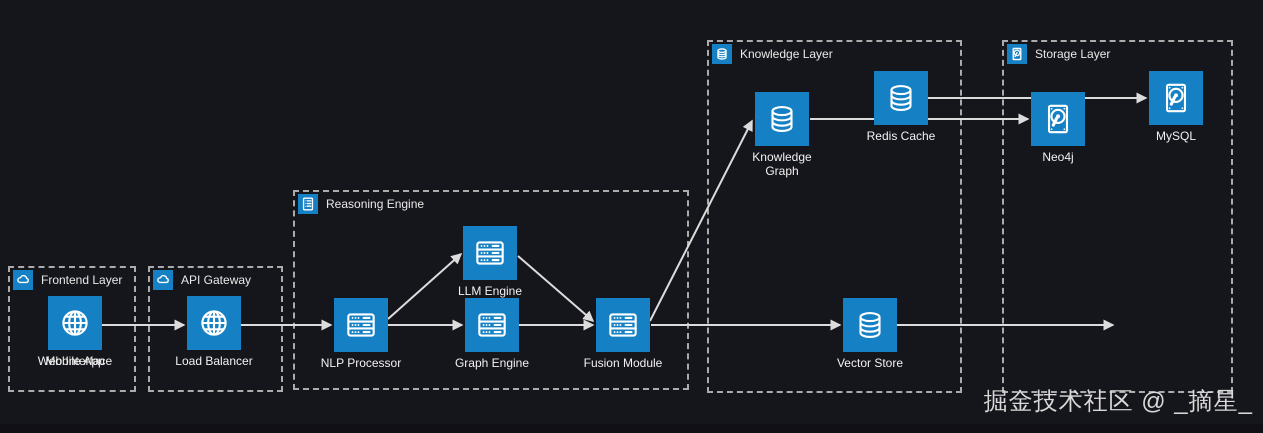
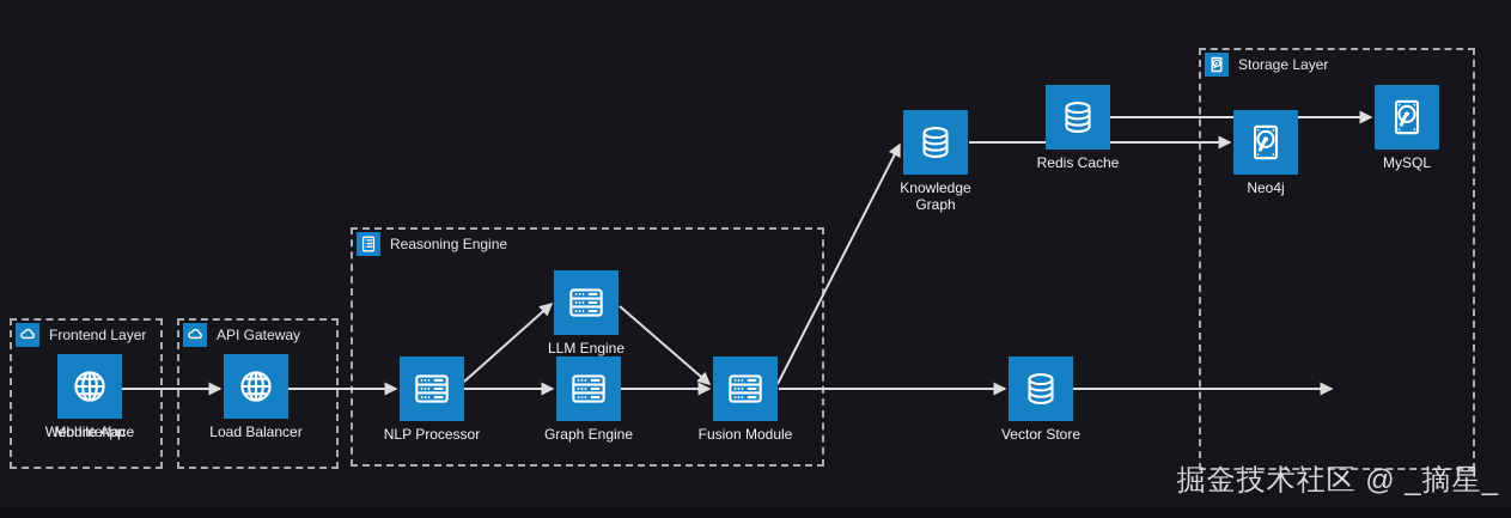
  Frontend Layer
  API Gateway
  Reasoning Engine
- Knowledge Layer
  Storage Layer
  Web Interface
  Mobile App
  Load Balancer
  NLP Processor
  LLM Engine
  Graph Engine
  Fusion Module
  Knowledge Graph
  Redis Cache
  Vector Store
  Neo4j
  MySQL
  掘金技术社区 @ _摘星_
